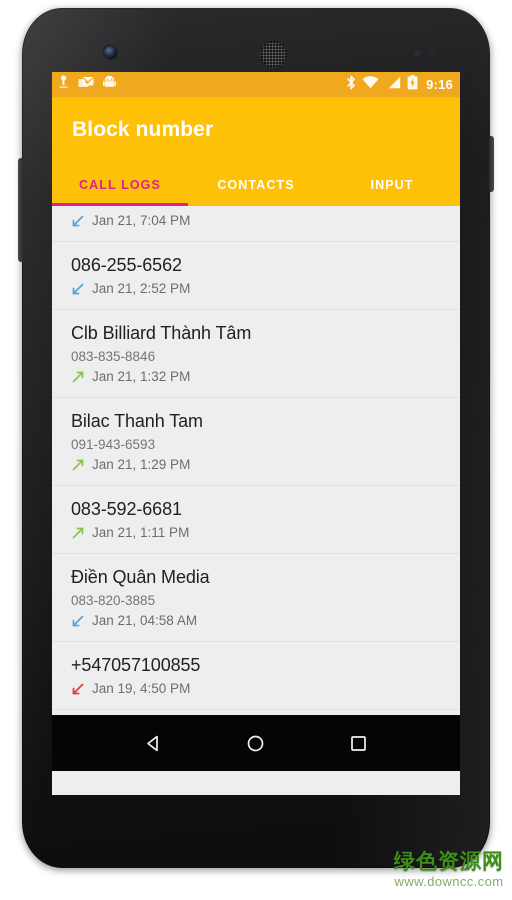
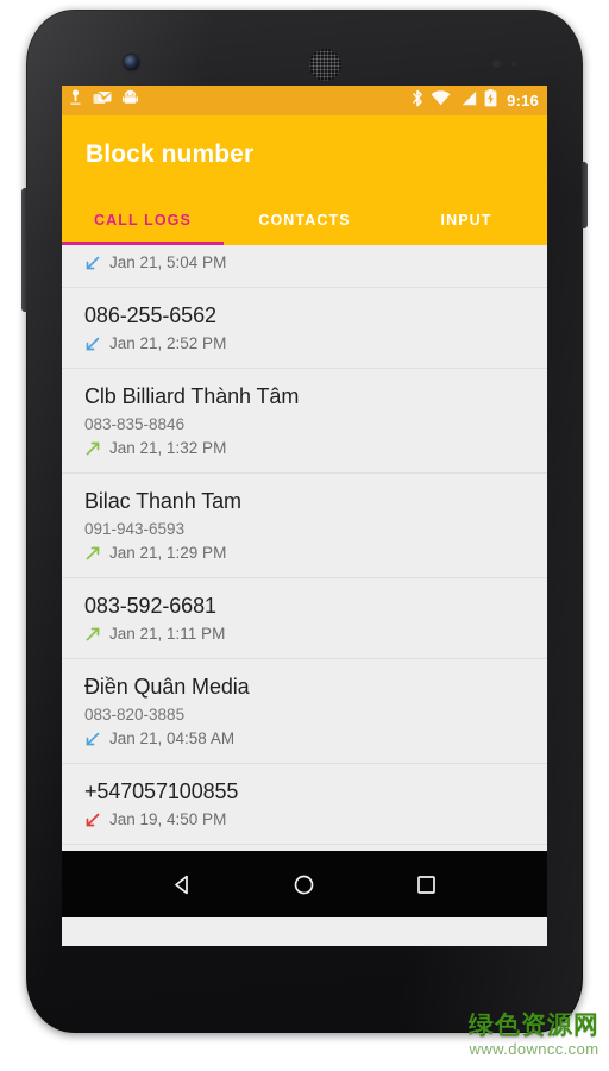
  9:16
  Block number
  CALL LOGS
  CONTACTS
  INPUT
- Jan 21, 7:04 PM
+ Jan 21, 5:04 PM
  086-255-6562
  Jan 21, 2:52 PM
  Clb Billiard Thành Tâm
  083-835-8846
  Jan 21, 1:32 PM
  Bilac Thanh Tam
  091-943-6593
  Jan 21, 1:29 PM
  083-592-6681
  Jan 21, 1:11 PM
  Điền Quân Media
  083-820-3885
  Jan 21, 04:58 AM
  +547057100855
  Jan 19, 4:50 PM
  绿色资源网
  www.downcc.com
